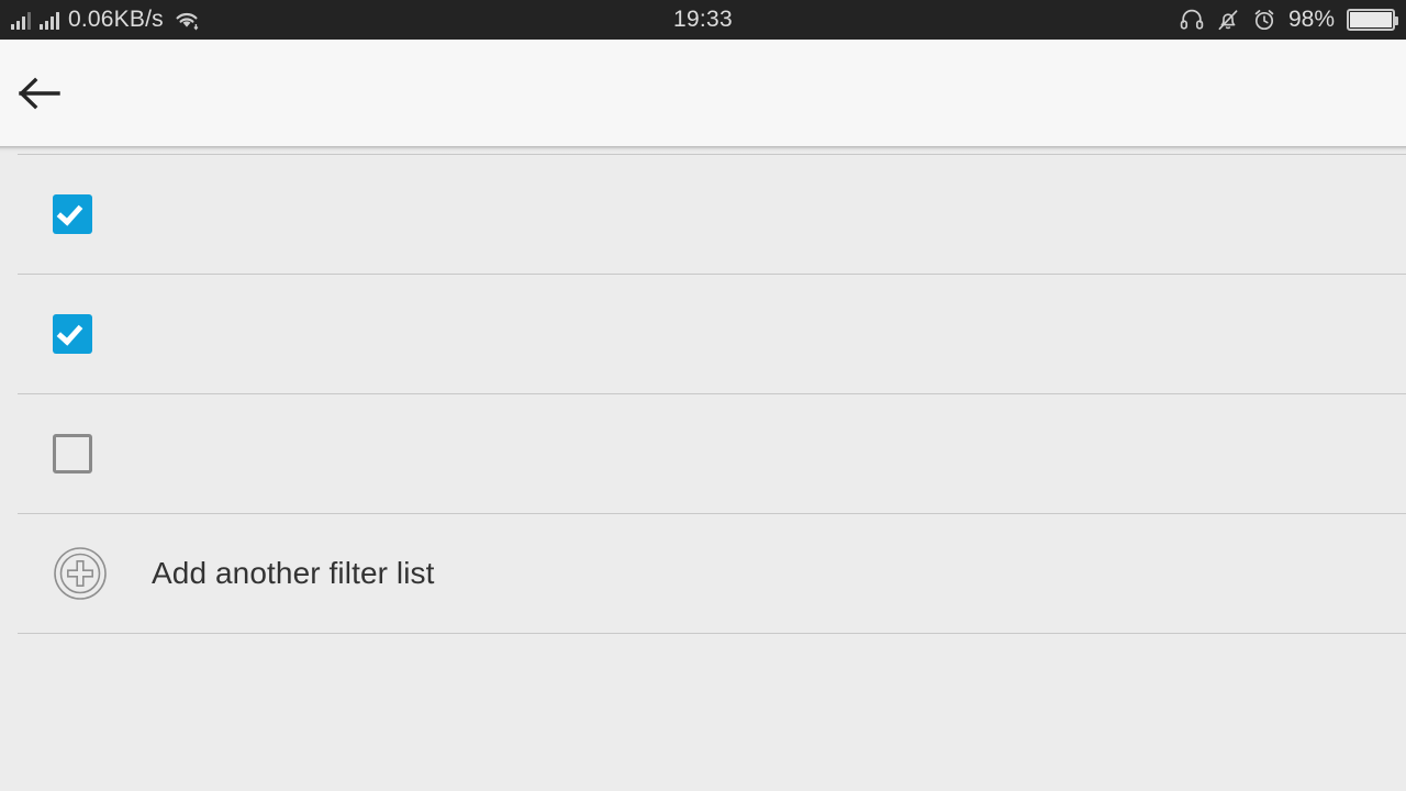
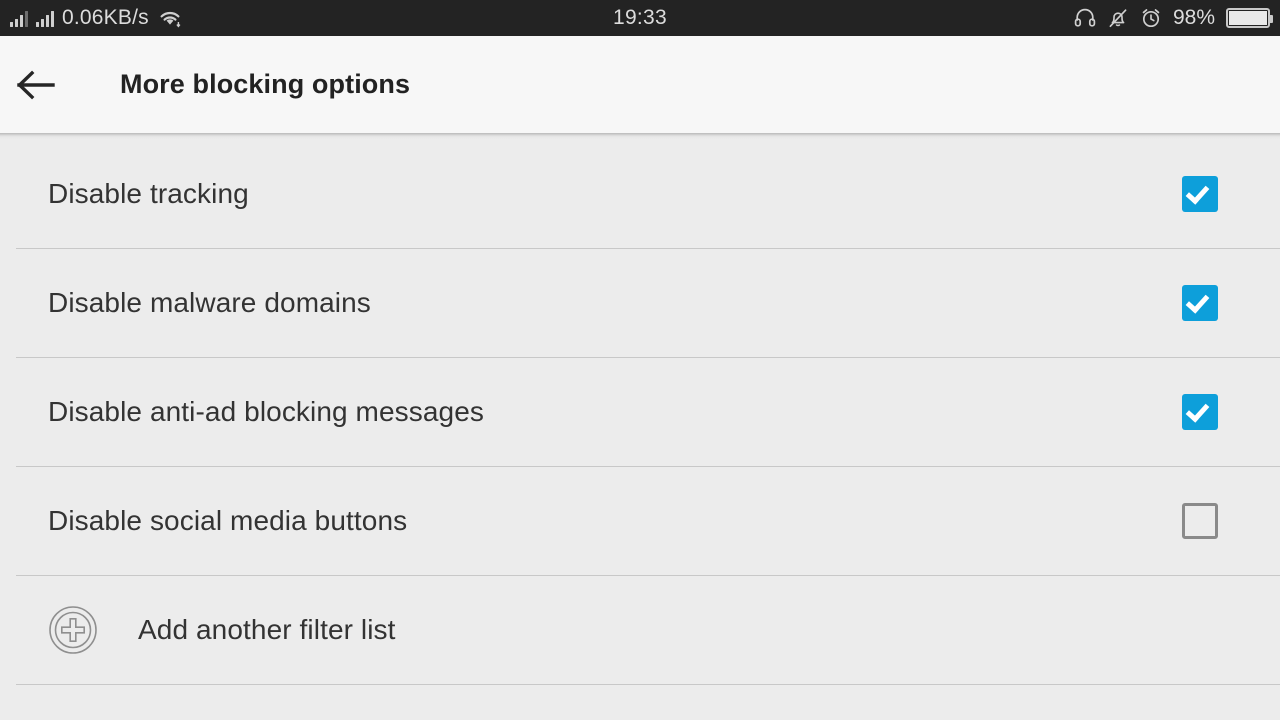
  0.06KB/s
  19:33
  98%
+ More blocking options
+ Disable tracking
+ Disable malware domains
+ Disable anti-ad blocking messages
+ Disable social media buttons
  Add another filter list
